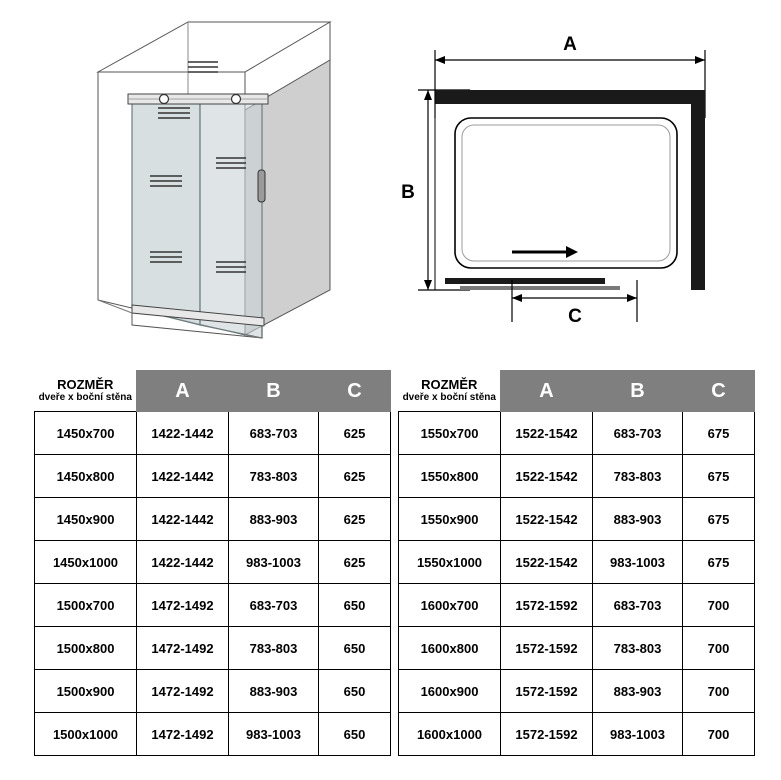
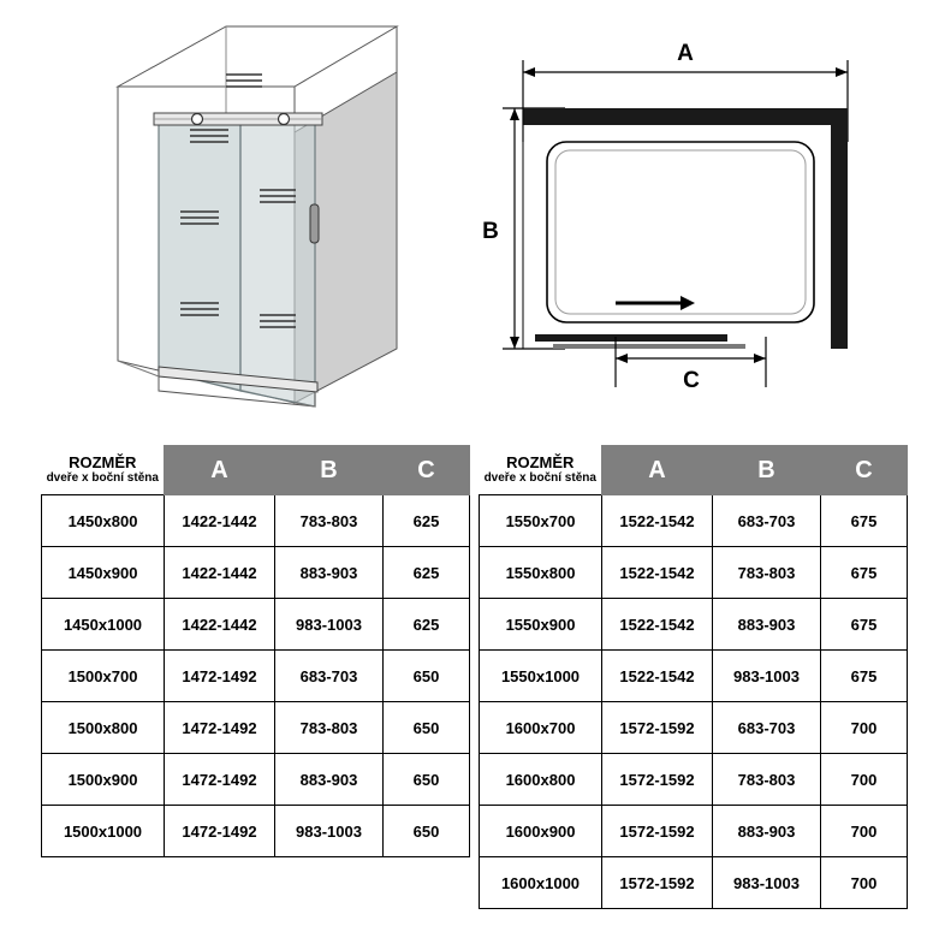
  A
  B
  C
  ROZMĚR dveře x boční stěna	A	B	C
- 1450x700	1422-1442	683-703	625
  1450x800	1422-1442	783-803	625
  1450x900	1422-1442	883-903	625
  1450x1000	1422-1442	983-1003	625
  1500x700	1472-1492	683-703	650
  1500x800	1472-1492	783-803	650
  1500x900	1472-1492	883-903	650
  1500x1000	1472-1492	983-1003	650
  ROZMĚR dveře x boční stěna	A	B	C
  1550x700	1522-1542	683-703	675
  1550x800	1522-1542	783-803	675
  1550x900	1522-1542	883-903	675
  1550x1000	1522-1542	983-1003	675
  1600x700	1572-1592	683-703	700
  1600x800	1572-1592	783-803	700
  1600x900	1572-1592	883-903	700
  1600x1000	1572-1592	983-1003	700
